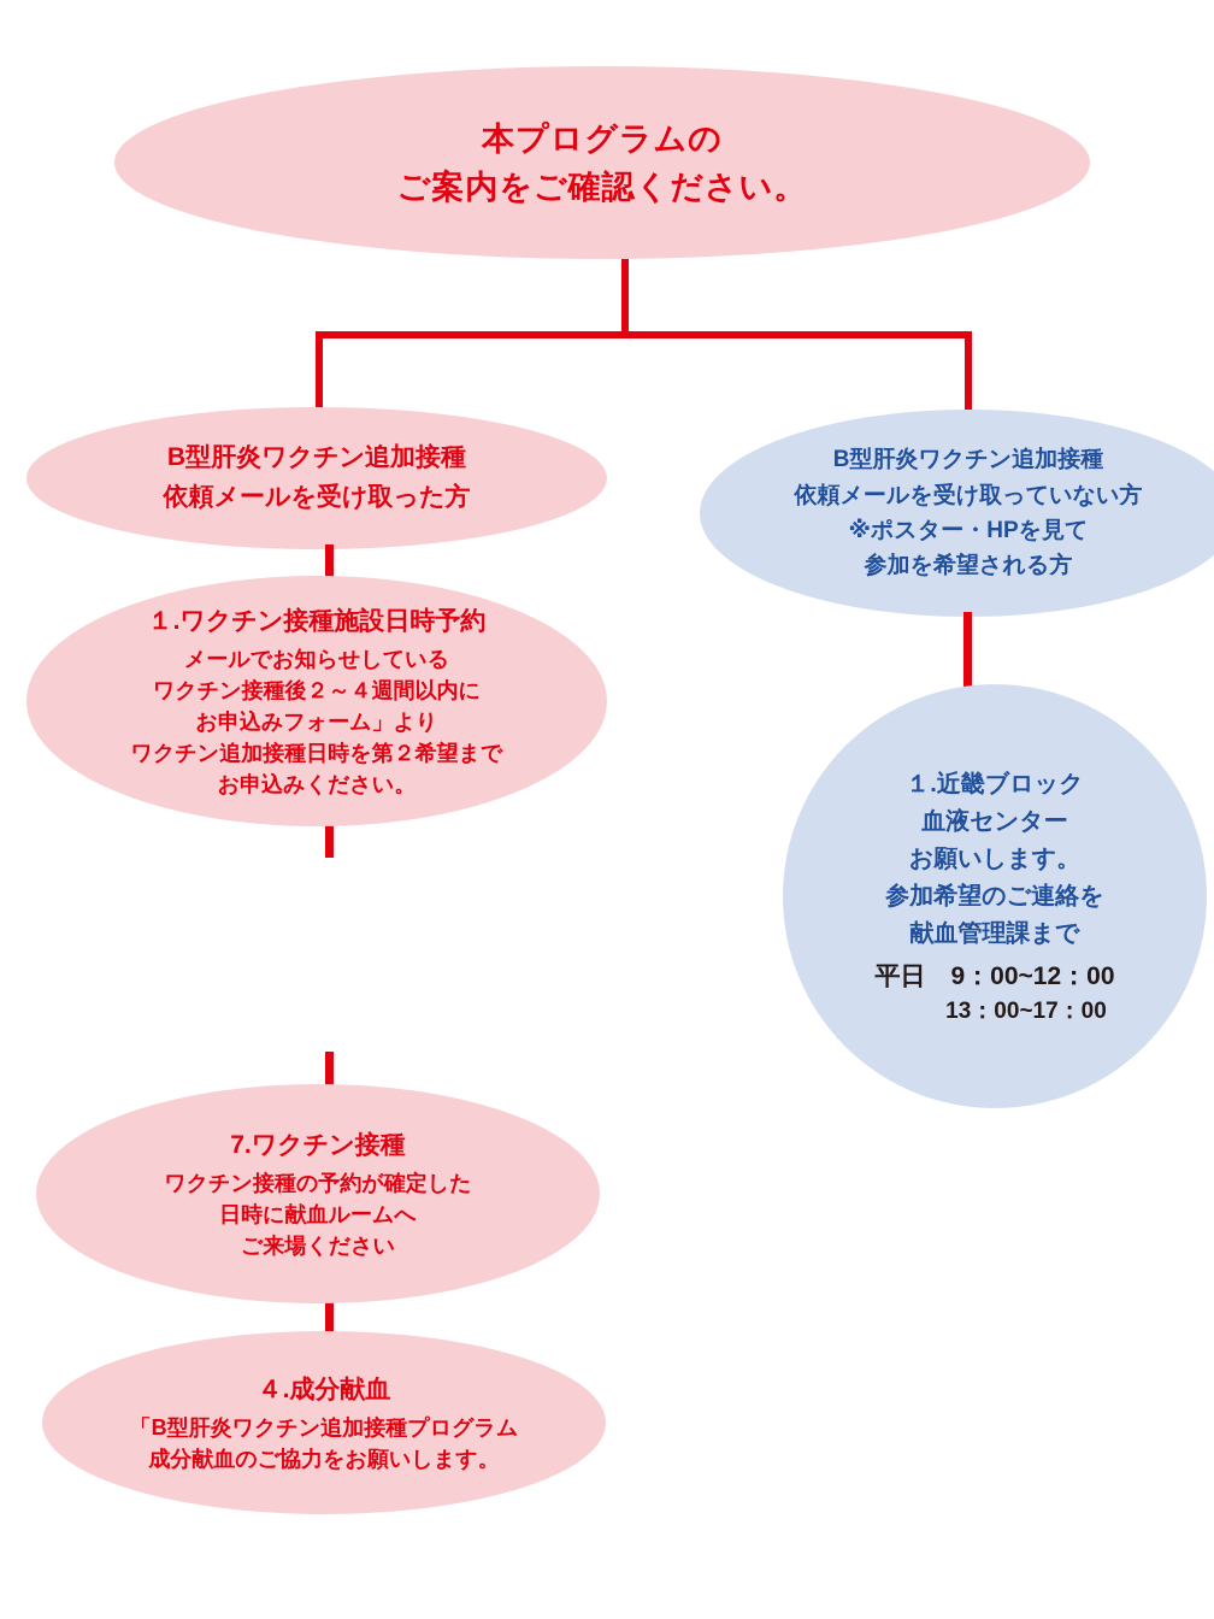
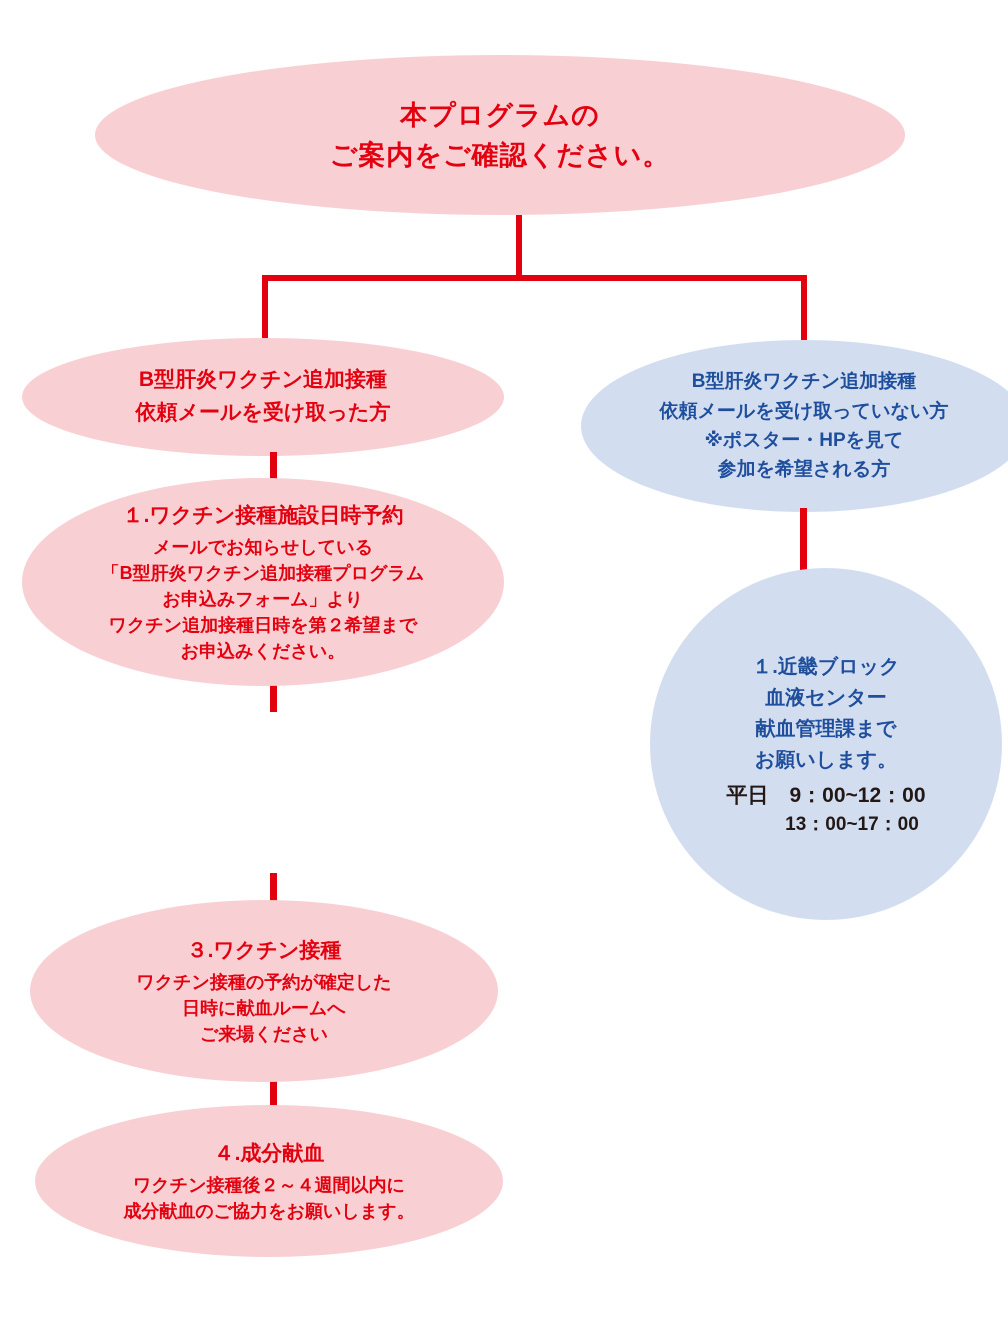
  本プログラムの
  ご案内をご確認ください。
  B型肝炎ワクチン追加接種
  依頼メールを受け取った方
  B型肝炎ワクチン追加接種
  依頼メールを受け取っていない方
  ※ポスター・HPを見て
  参加を希望される方
  １.ワクチン接種施設日時予約
  メールでお知らせしている
- ワクチン接種後２～４週間以内に
+ 「B型肝炎ワクチン追加接種プログラム
  お申込みフォーム」より
  ワクチン追加接種日時を第２希望まで
  お申込みください。
- 7.ワクチン接種
+ ３.ワクチン接種
  ワクチン接種の予約が確定した
  日時に献血ルームへ
  ご来場ください
  ４.成分献血
- 「B型肝炎ワクチン追加接種プログラム
+ ワクチン接種後２～４週間以内に
  成分献血のご協力をお願いします。
  １.近畿ブロック
  血液センター
- お願いします。
+ 献血管理課まで
- 参加希望のご連絡を
- 献血管理課まで
+ お願いします。
  平日 9：00~12：00
  13：00~17：00
